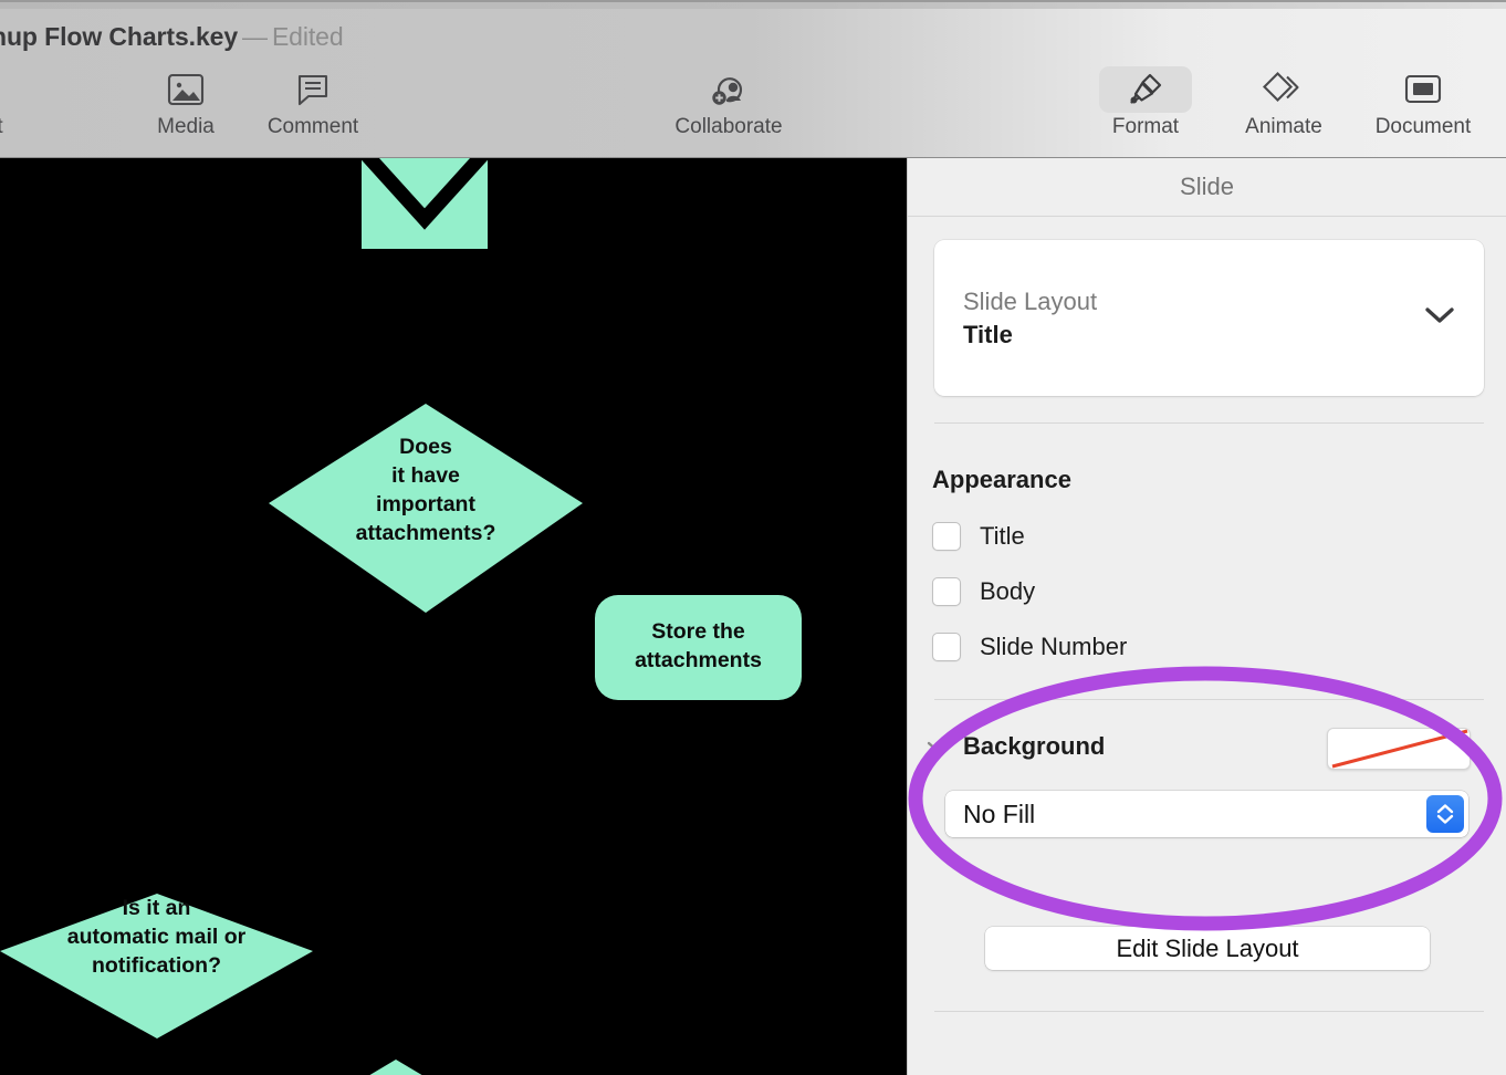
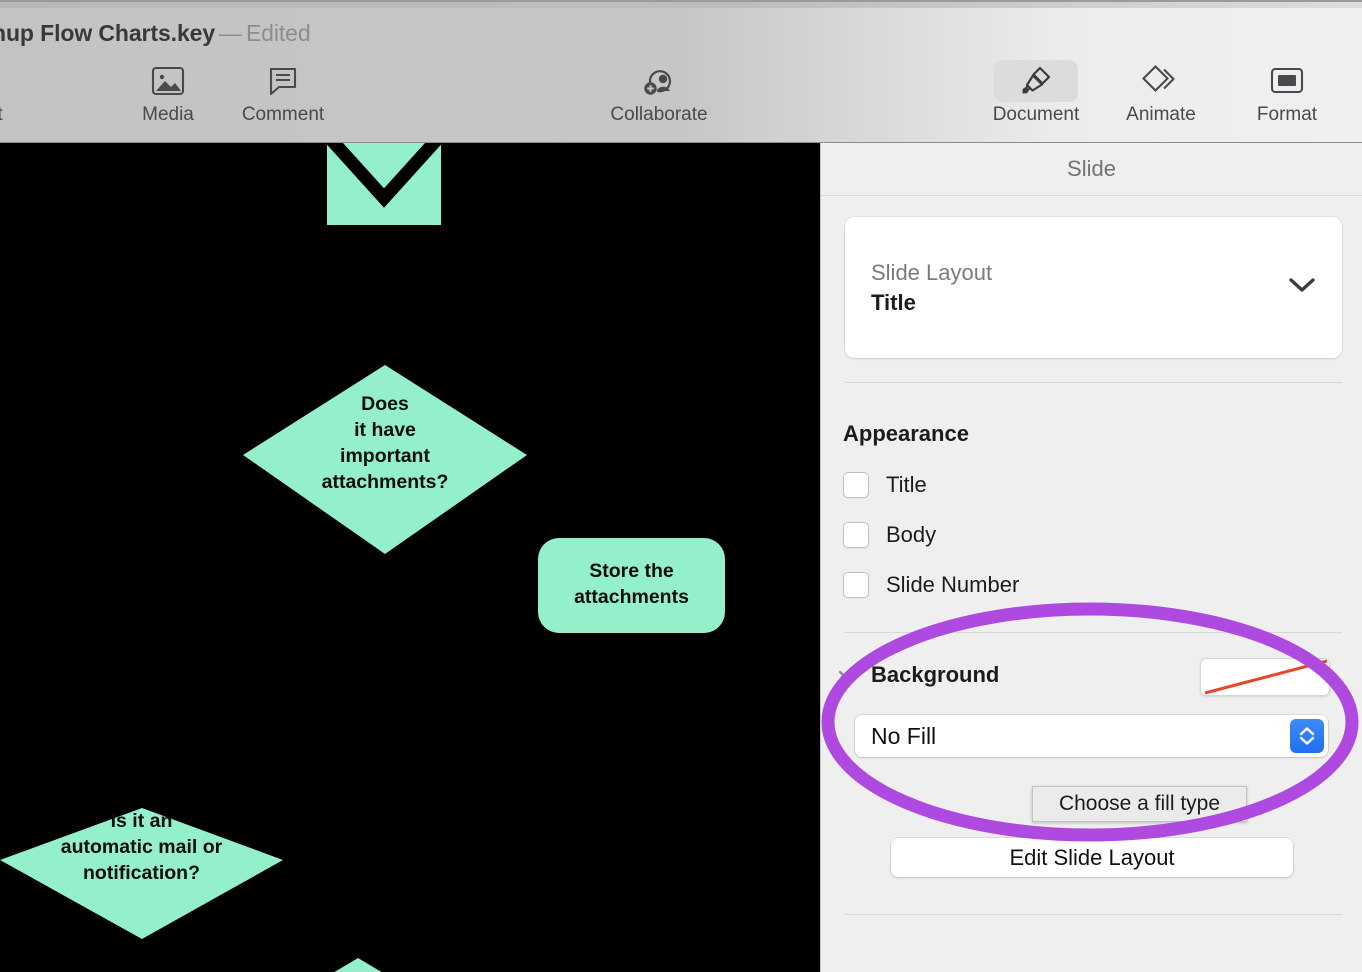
  up Flow Charts.key — Edited
  t
  Media
  Comment
  Collaborate
- Format
+ Document
  Animate
- Document
+ Format
  Does
  it have
  important
  attachments?
  Store the
  attachments
  Is it an
  automatic mail or
  notification?
  Slide
  Slide Layout
  Title
  Appearance
  Title
  Body
  Slide Number
  Background
  No Fill
+ Choose a fill type
  Edit Slide Layout
